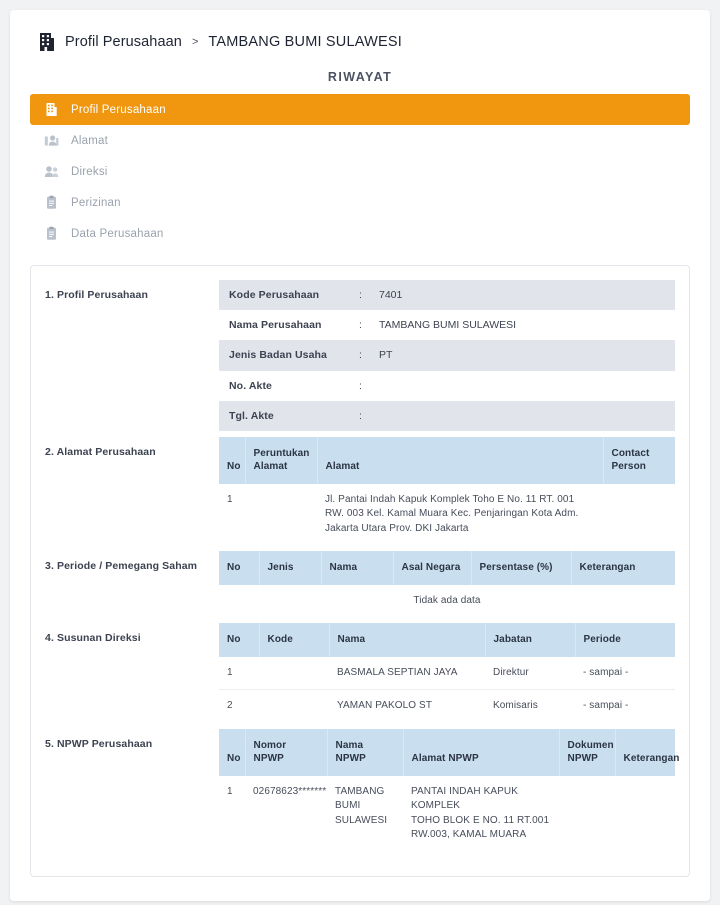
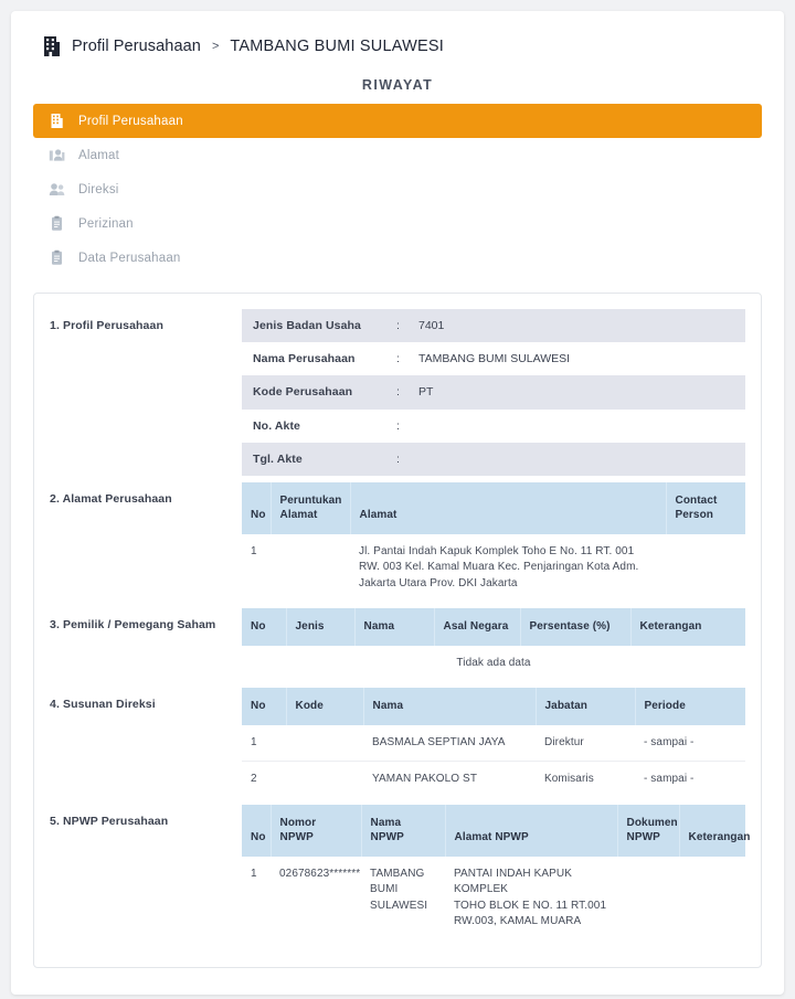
  Profil Perusahaan
  >
  TAMBANG BUMI SULAWESI
  RIWAYAT
  Profil Perusahaan
  Alamat
  Direksi
  Perizinan
  Data Perusahaan
  1. Profil Perusahaan
- Kode Perusahaan	:	7401
+ Jenis Badan Usaha	:	7401
  Nama Perusahaan	:	TAMBANG BUMI SULAWESI
- Jenis Badan Usaha	:	PT
+ Kode Perusahaan	:	PT
  No. Akte	:
  Tgl. Akte	:
  2. Alamat Perusahaan
  No	Peruntukan Alamat	Alamat	Contact Person
  1		Jl. Pantai Indah Kapuk Komplek Toho E No. 11 RT. 001 RW. 003 Kel. Kamal Muara Kec. Penjaringan Kota Adm. Jakarta Utara Prov. DKI Jakarta
- 3. Periode / Pemegang Saham
+ 3. Pemilik / Pemegang Saham
  No	Jenis	Nama	Asal Negara	Persentase (%)	Keterangan
  Tidak ada data
  4. Susunan Direksi
  No	Kode	Nama	Jabatan	Periode
  1		BASMALA SEPTIAN JAYA	Direktur	- sampai -
  2		YAMAN PAKOLO ST	Komisaris	- sampai -
  5. NPWP Perusahaan
  No	Nomor NPWP	Nama NPWP	Alamat NPWP	Dokumen NPWP	Keterangan
  1	02678623*******	TAMBANG BUMI SULAWESI	PANTAI INDAH KAPUK KOMPLEK TOHO BLOK E NO. 11 RT.001 RW.003, KAMAL MUARA
